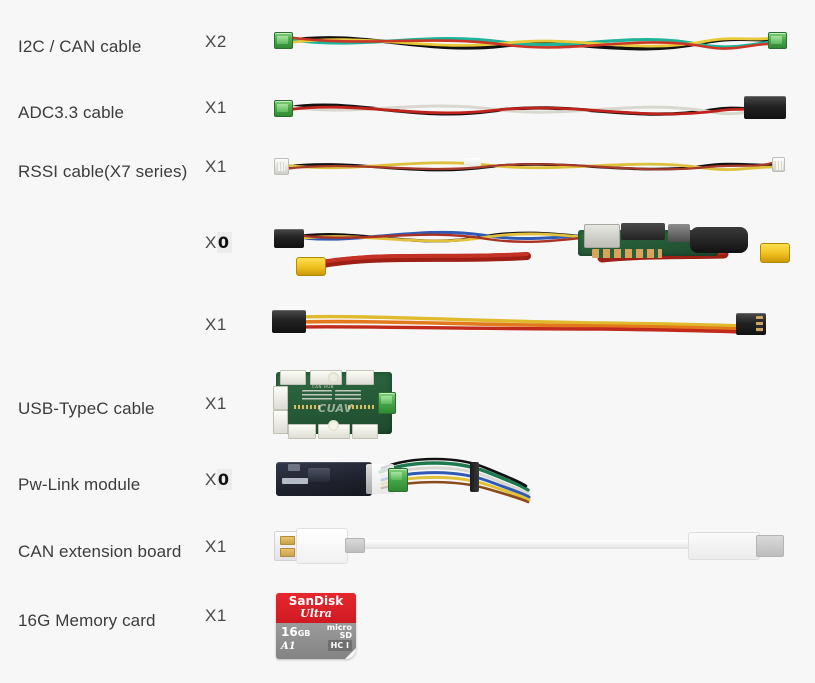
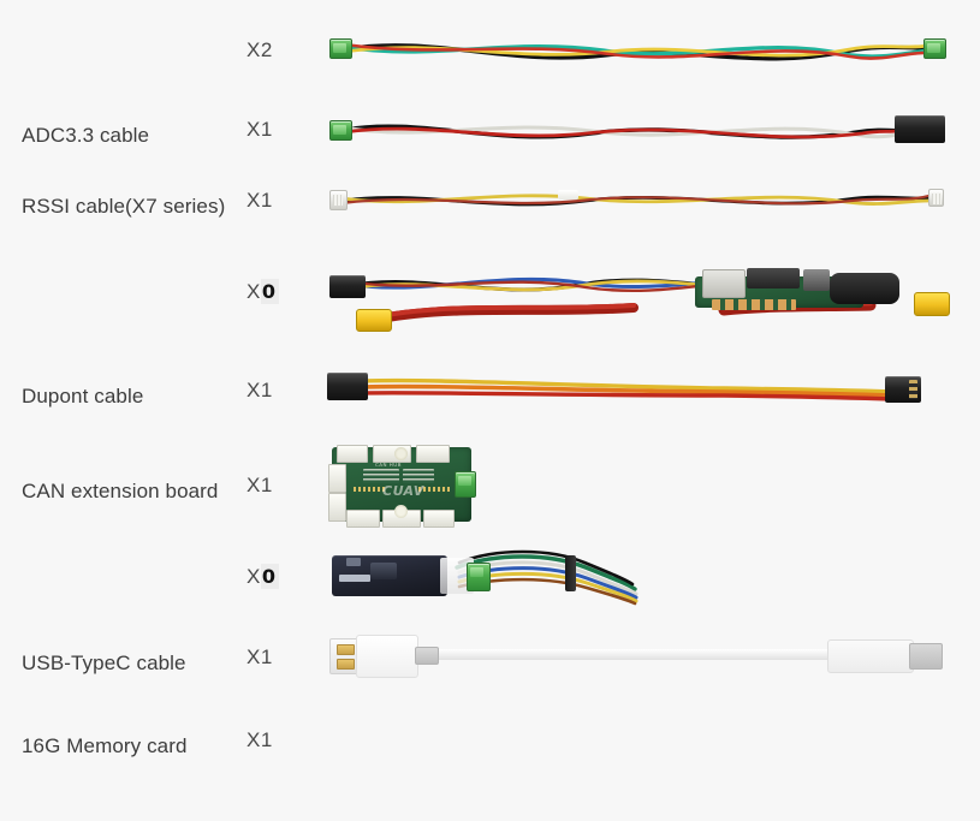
- I2C / CAN cable
  X2
  ADC3.3 cable
  X1
  RSSI cable(X7 series)
  X1
  X0
+ Dupont cable
  X1
- USB-TypeC cable
+ CAN extension board
  X1
  CUAV
- Pw-Link module
  X0
- CAN extension board
+ USB-TypeC cable
  X1
  16G Memory card
  X1
- SanDisk
- Ultra
- 16GB
- micro
- SD
- A1
- HC I
